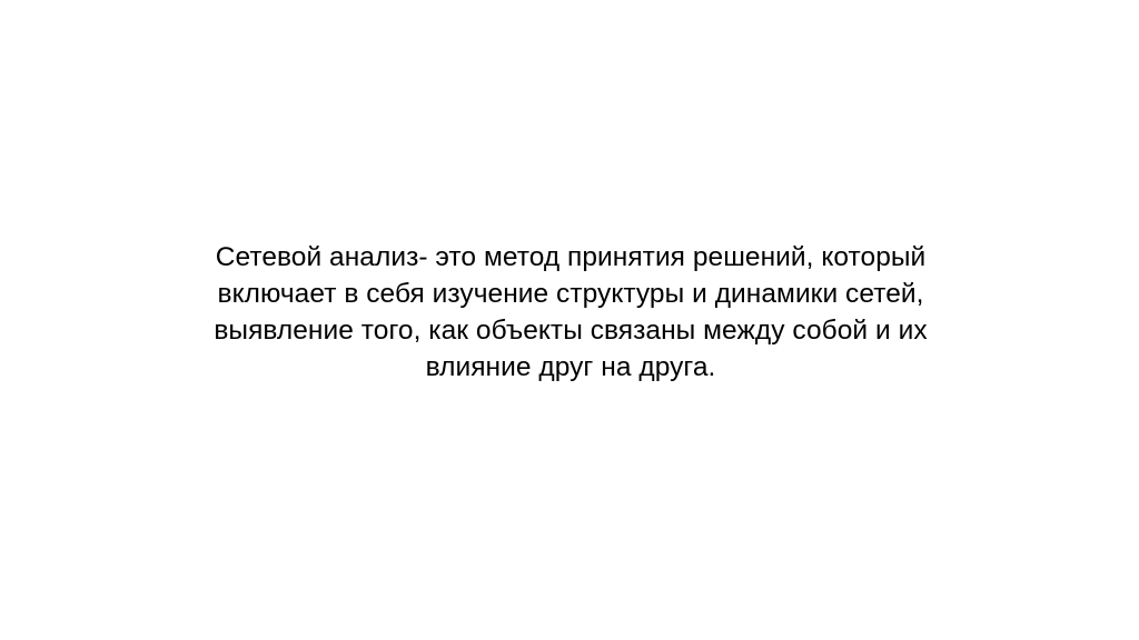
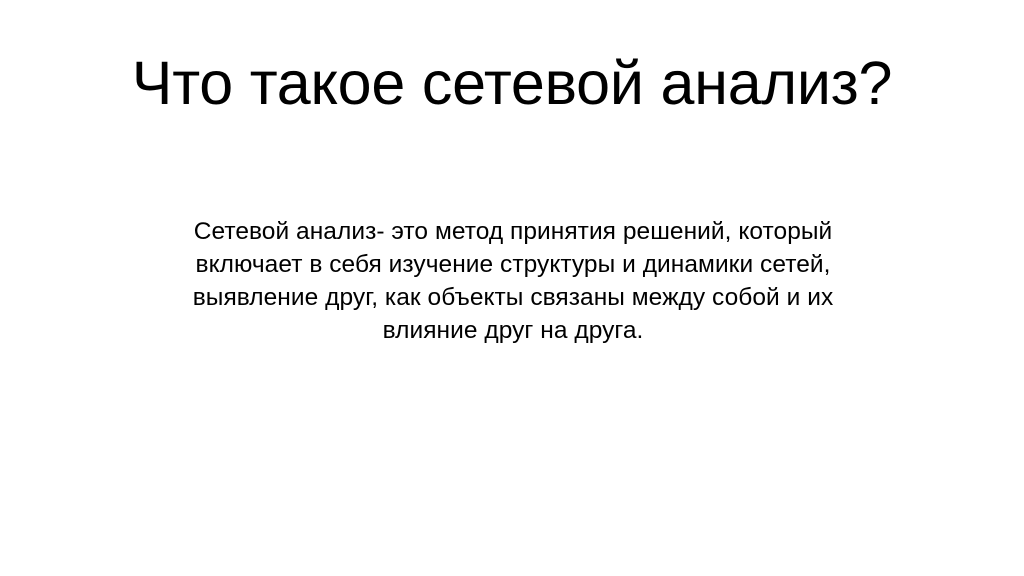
+ Что такое сетевой анализ?
- Сетевой анализ- это метод принятия решений, который включает в себя изучение структуры и динамики сетей, выявление того, как объекты связаны между собой и их влияние друг на друга.
+ Сетевой анализ- это метод принятия решений, который включает в себя изучение структуры и динамики сетей, выявление друг, как объекты связаны между собой и их влияние друг на друга.
